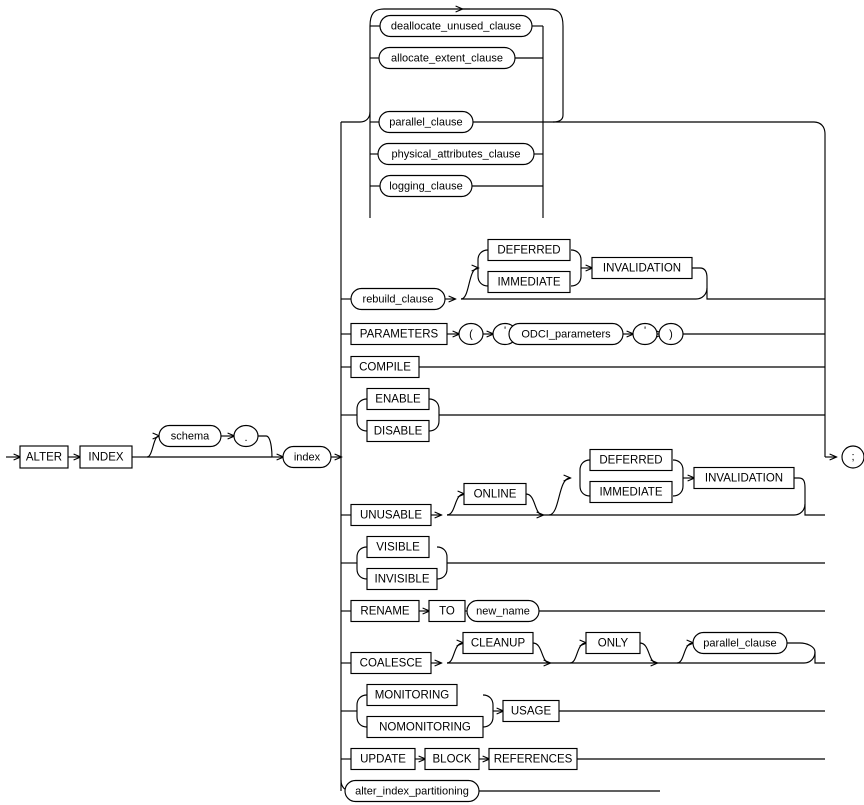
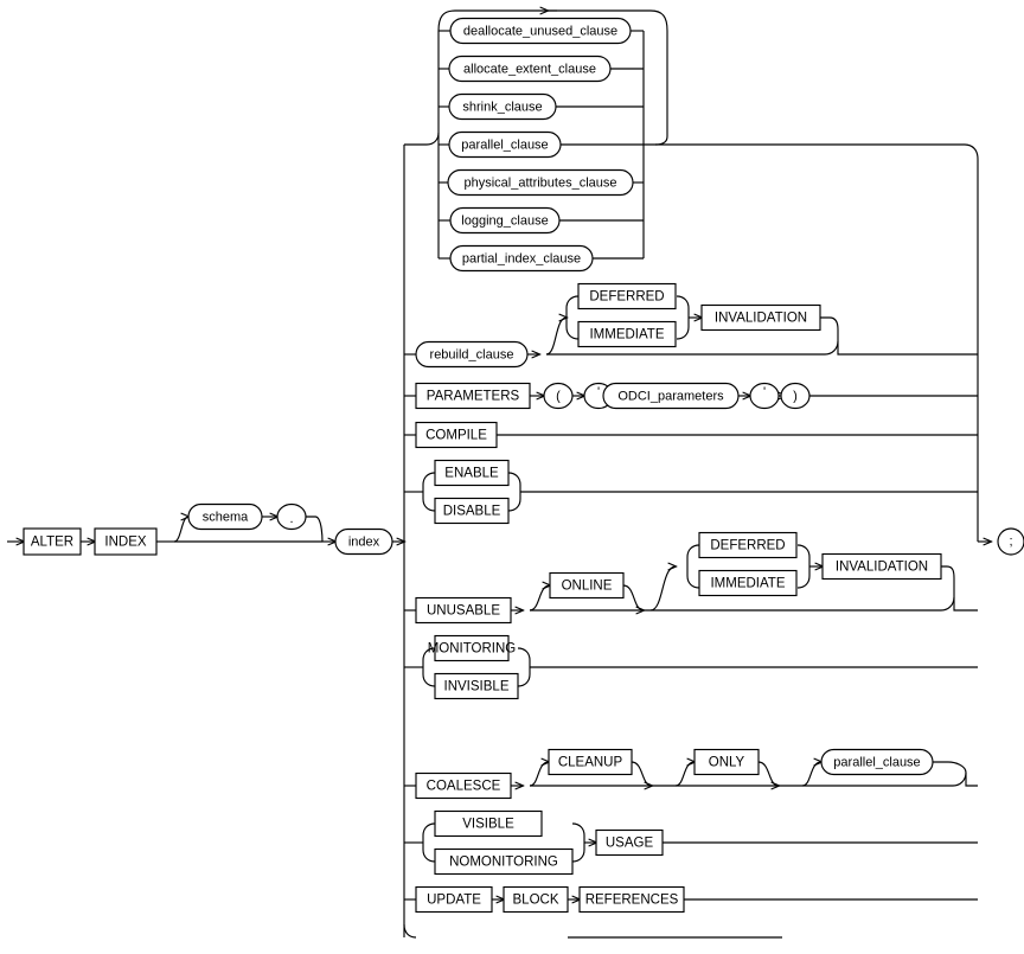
  ALTER
  INDEX
  schema
  .
  index
  ;
  deallocate_unused_clause
  allocate_extent_clause
+ shrink_clause
  parallel_clause
  physical_attributes_clause
  logging_clause
+ partial_index_clause
  rebuild_clause
  DEFERRED
  IMMEDIATE
  INVALIDATION
  PARAMETERS
  (
  '
  ODCI_parameters
  '
  )
  COMPILE
  ENABLE
  DISABLE
  UNUSABLE
  ONLINE
  DEFERRED
  IMMEDIATE
  INVALIDATION
- VISIBLE
+ MONITORING
  INVISIBLE
- RENAME
- TO
- new_name
  COALESCE
  CLEANUP
  ONLY
  parallel_clause
- MONITORING
+ VISIBLE
  NOMONITORING
  USAGE
  UPDATE
  BLOCK
  REFERENCES
- alter_index_partitioning
